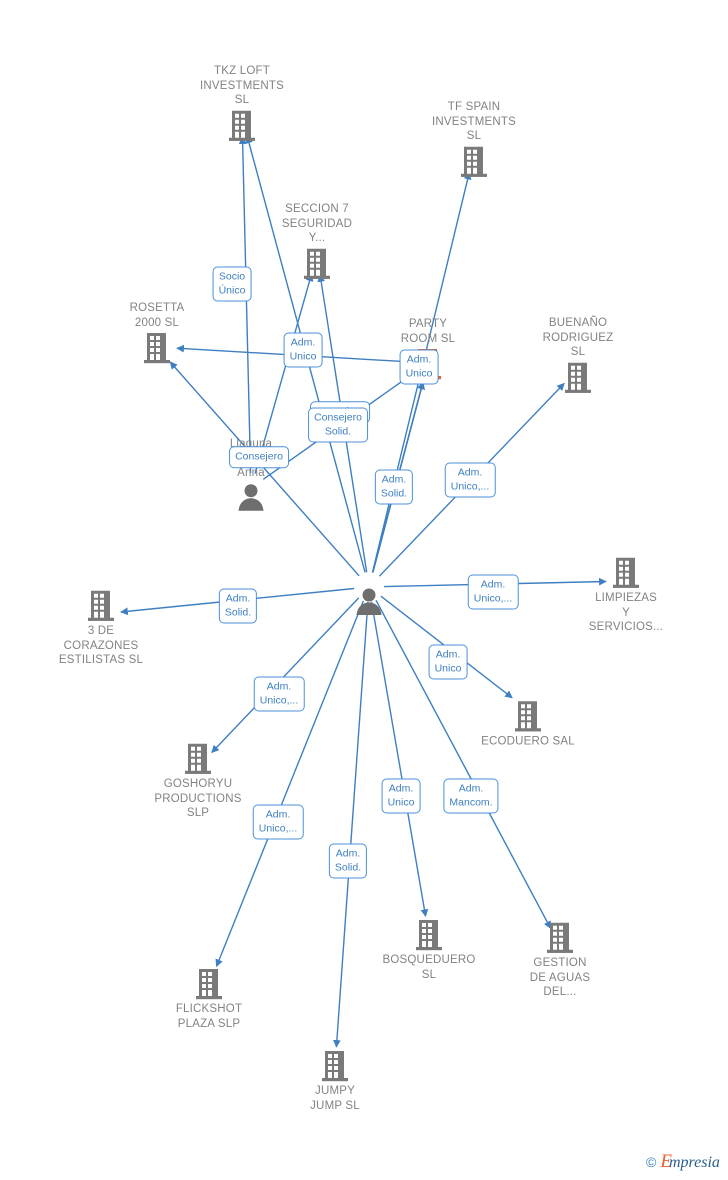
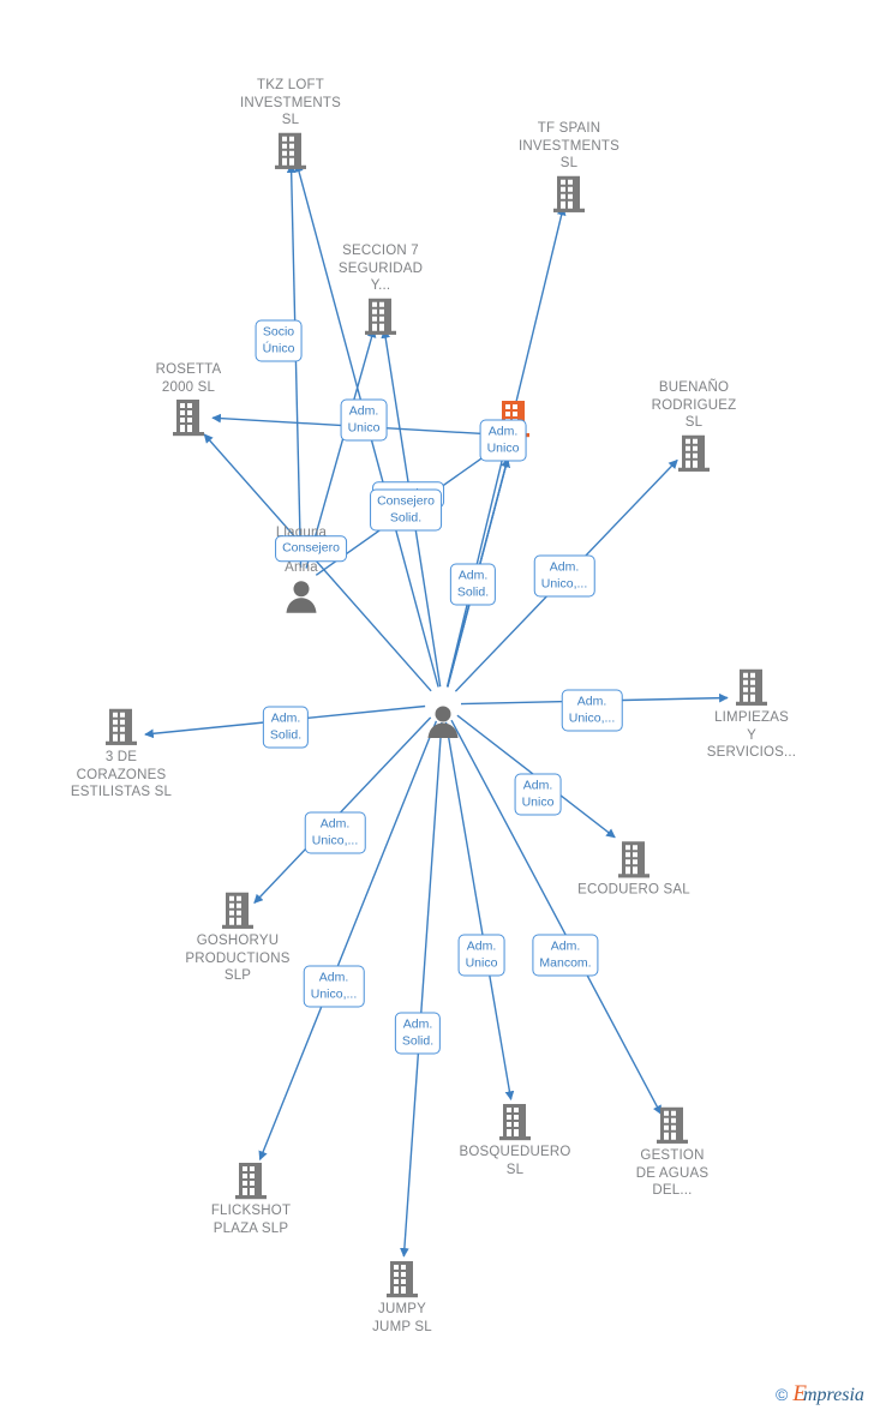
  TKZ LOFT
  INVESTMENTS
  SL
  TF SPAIN
  INVESTMENTS
  SL
  SECCION 7
  SEGURIDAD
  Y...
  ROSETTA
  2000 SL
- PARTY
- ROOM SL
  BUENAÑO
  RODRIGUEZ
  SL
  Llaguna
  Anna
  3 DE
  CORAZONES
  ESTILISTAS SL
  LIMPIEZAS
  Y
  SERVICIOS...
  ECODUERO SAL
  GOSHORYU
  PRODUCTIONS
  SLP
  BOSQUEDUERO
  SL
  GESTION
  DE AGUAS
  DEL...
  FLICKSHOT
  PLAZA SLP
  JUMPY
  JUMP SL
  Adm.
  Unico
  Socio
  Único
  Adm.
  Unico
  Consejero
  Solid.
  Consejero
  Adm.
  Solid.
  Adm.
  Unico,...
  Adm.
  Solid.
  Adm.
  Unico,...
  Adm.
  Unico
  Adm.
  Unico,...
  Adm.
  Unico,...
  Adm.
  Unico
  Adm.
  Mancom.
  Adm.
  Solid.
  ©
  Empresia
